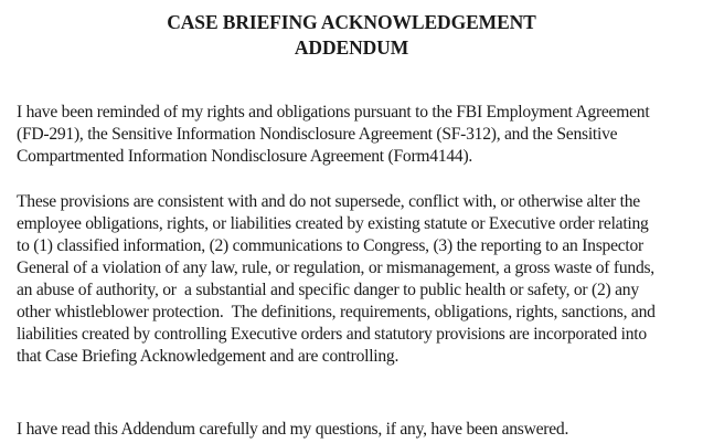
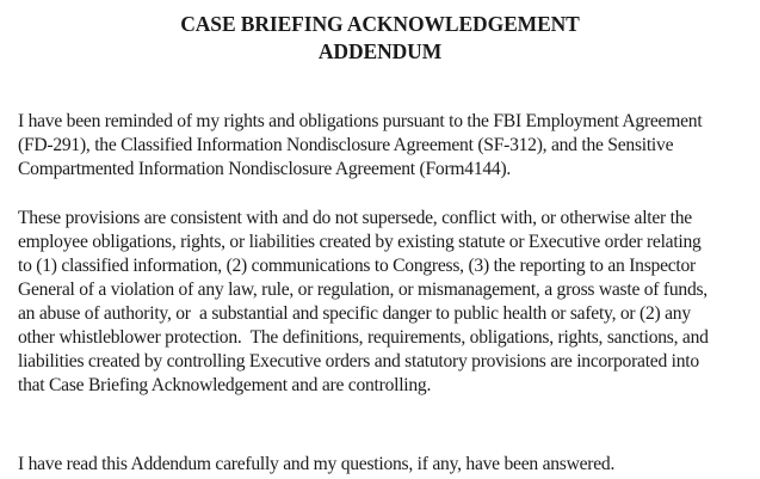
  CASE BRIEFING ACKNOWLEDGEMENT
  ADDENDUM
  I have been reminded of my rights and obligations pursuant to the FBI Employment Agreement
- (FD-291), the Sensitive Information Nondisclosure Agreement (SF-312), and the Sensitive
+ (FD-291), the Classified Information Nondisclosure Agreement (SF-312), and the Sensitive
  Compartmented Information Nondisclosure Agreement (Form4144).
  These provisions are consistent with and do not supersede, conflict with, or otherwise alter the
  employee obligations, rights, or liabilities created by existing statute or Executive order relating
  to (1) classified information, (2) communications to Congress, (3) the reporting to an Inspector
  General of a violation of any law, rule, or regulation, or mismanagement, a gross waste of funds,
  an abuse of authority, or a substantial and specific danger to public health or safety, or (2) any
  other whistleblower protection. The definitions, requirements, obligations, rights, sanctions, and
  liabilities created by controlling Executive orders and statutory provisions are incorporated into
  that Case Briefing Acknowledgement and are controlling.
  I have read this Addendum carefully and my questions, if any, have been answered.
